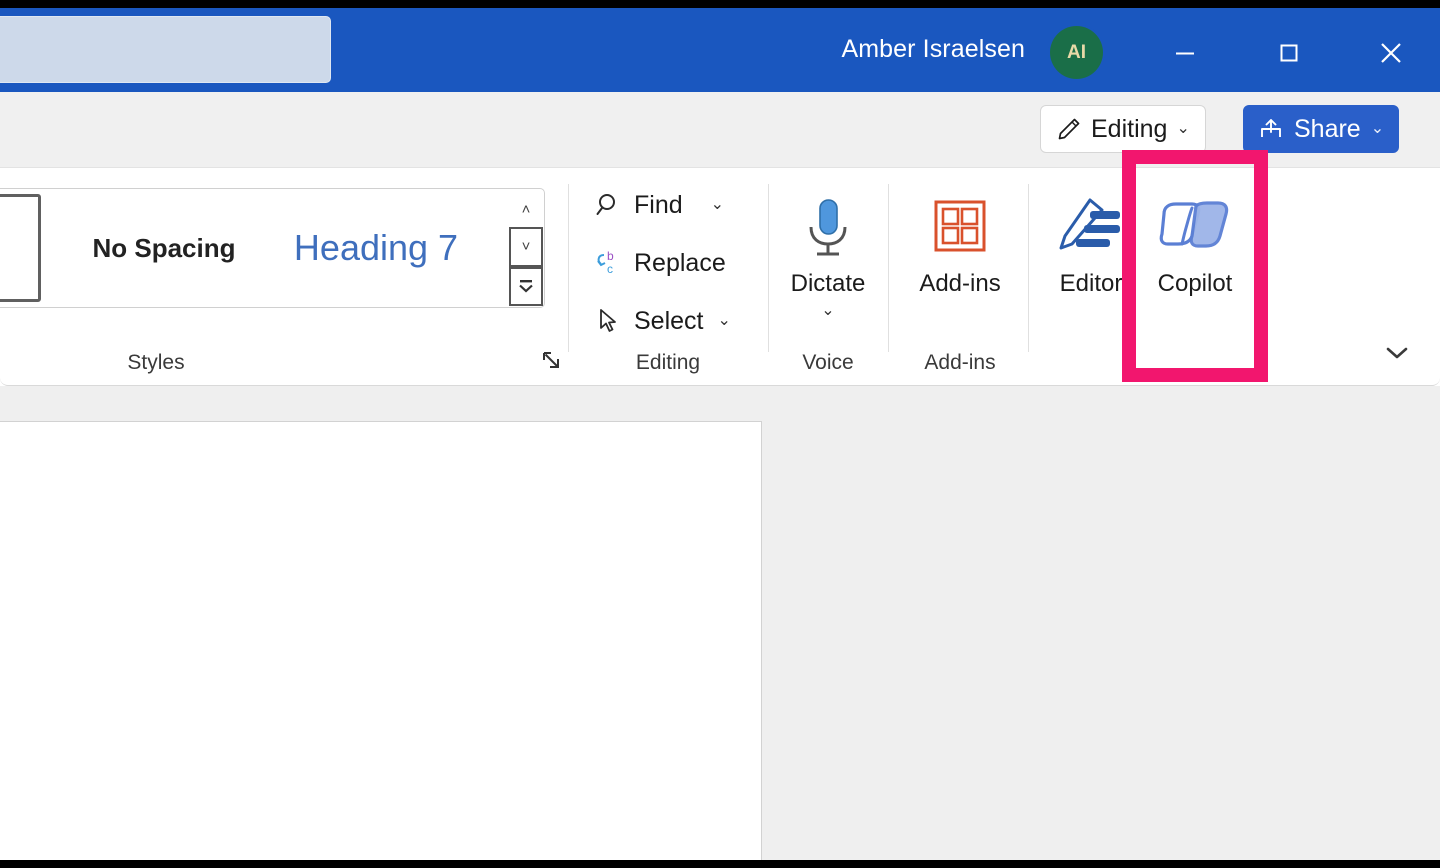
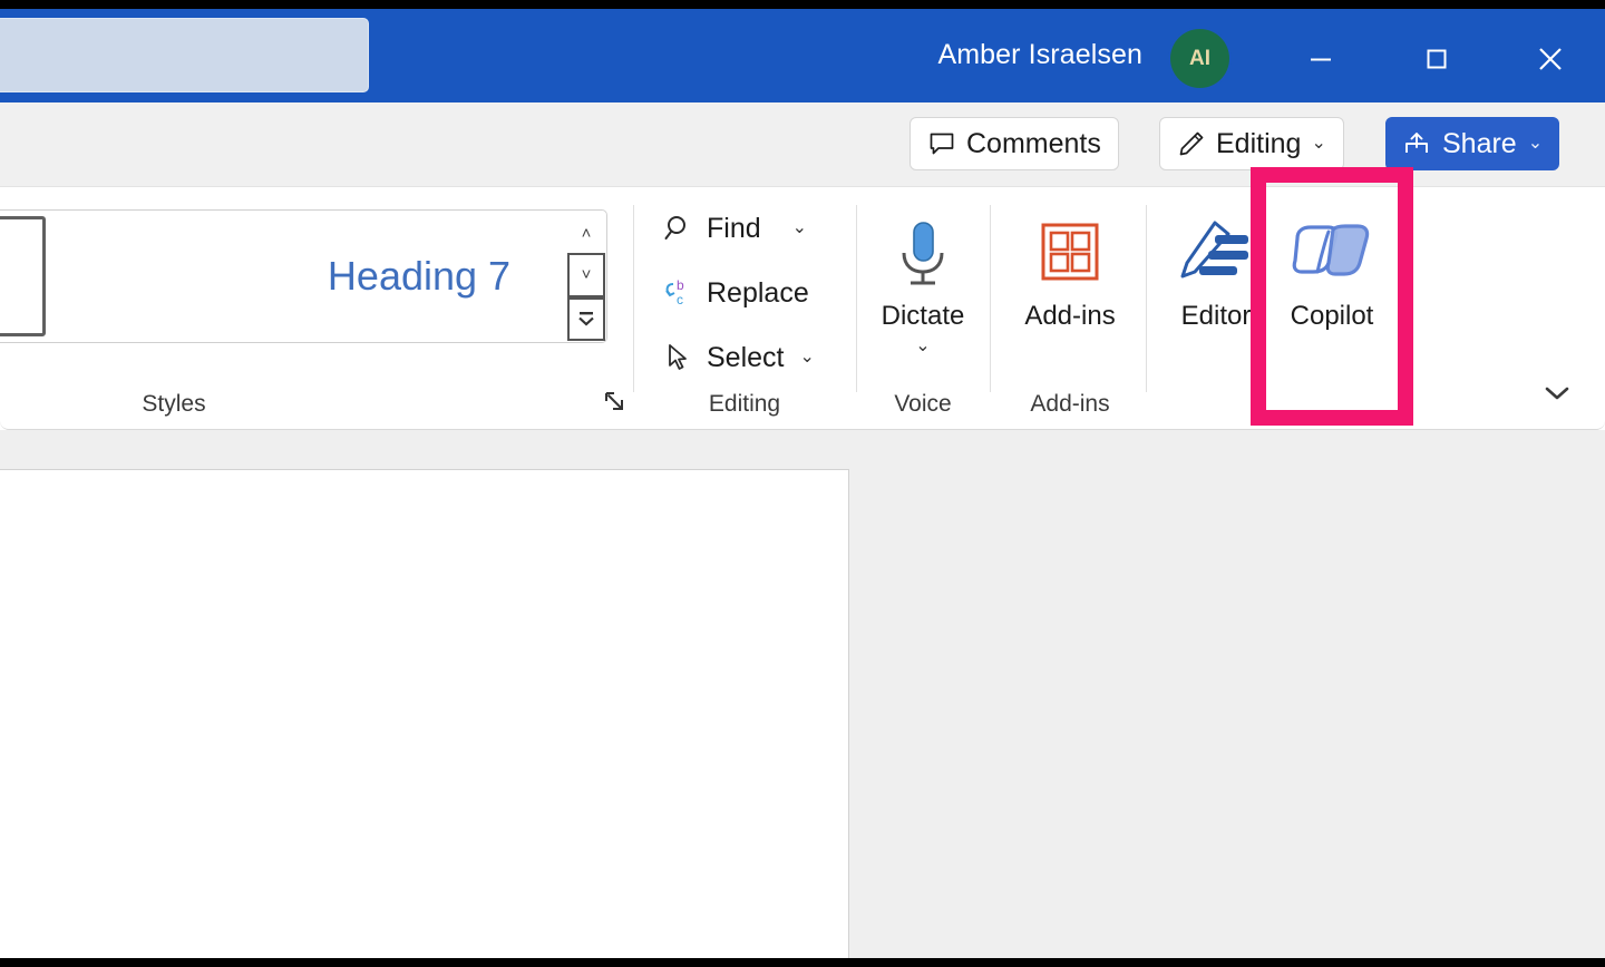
  Amber Israelsen
  AI
+ Comments
  Editing
  ⌄
  Share
  ⌄
- No Spacing
  Heading 7
  ˄
  ˅
  Styles
  Find
  ⌄
  b
  c
  Replace
  Select
  ⌄
  Editing
  Dictate
  ⌄
  Voice
  Add-ins
  Add-ins
  Editor
  Copilot
